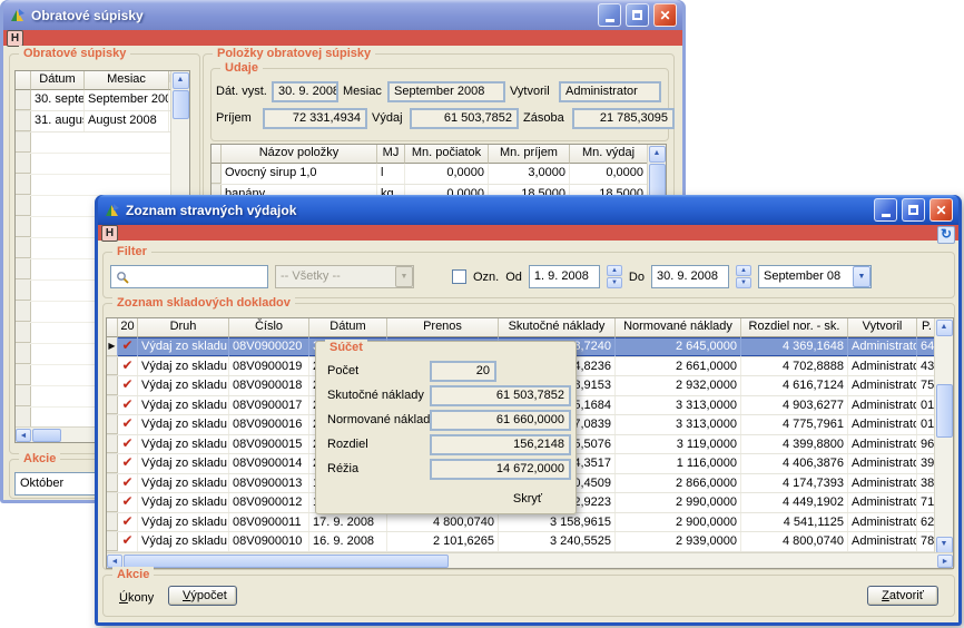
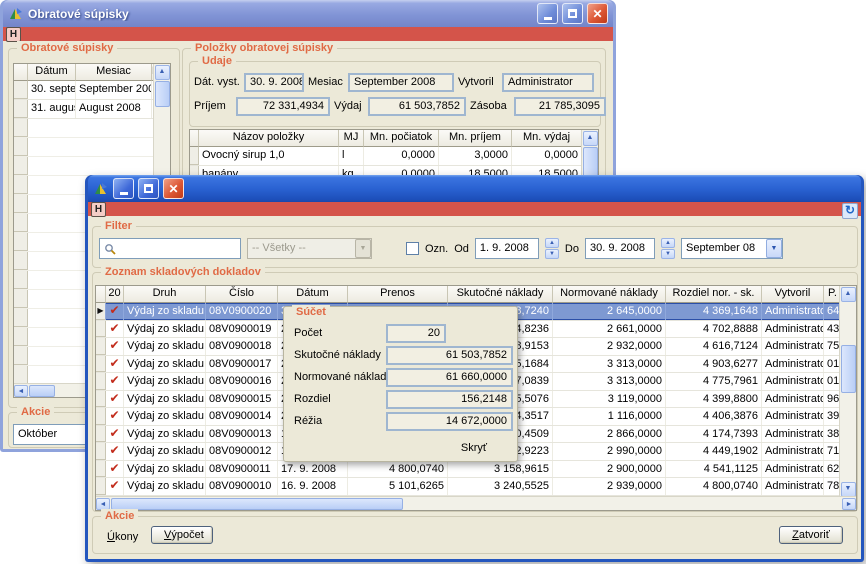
  Obratové súpisky
  ✕
  H
  Obratové súpisky
  Dátum
  Mesiac
  September 200
  August 2008
  Akcie
  Október
  Položky obratovej súpisky
  Udaje
  Dát. vyst.
  30. 9. 2008
  Mesiac
  September 2008
  Vytvoril
  Administrator
  Príjem
  72 331,4934
  Výdaj
  61 503,7852
  Zásoba
  21 785,3095
  Názov položky
  MJ
  Mn. počiatok
  Mn. príjem
  Mn. výdaj
  Ovocný sirup 1,0
  l
  0,0000
  3,0000
  0,0000
  banány
  kg
  0,0000
  18,5000
  18,5000
- Zoznam stravných výdajok
  ✕
  H
  ↻
  Filter
  -- Všetky --
  Ozn.
  Od
  1. 9. 2008
  Do
  30. 9. 2008
  September 08
  Zoznam skladových dokladov
  20
  Druh
  Číslo
  Dátum
  Prenos
  Skutočné náklady
  Normované náklady
  Rozdiel nor. - sk.
  Vytvoril
  P.
  ▶
  ✔
  Výdaj zo skladu
  08V0900020
  2 645,0000
  4 369,1648
  Administrato
  64
  ✔
  Výdaj zo skladu
  08V0900019
  2 661,0000
  4 702,8888
  Administrato
  43
  ✔
  Výdaj zo skladu
  08V0900018
  2 932,0000
  4 616,7124
  Administrato
  75
  ✔
  Výdaj zo skladu
  08V0900017
  3 313,0000
  4 903,6277
  Administrato
  01
  ✔
  Výdaj zo skladu
  08V0900016
  3 313,0000
  4 775,7961
  Administrato
  01
  ✔
  Výdaj zo skladu
  08V0900015
  3 119,0000
  4 399,8800
  Administrato
  96
  ✔
  Výdaj zo skladu
  08V0900014
  1 116,0000
  4 406,3876
  Administrato
  39
  ✔
  Výdaj zo skladu
  08V0900013
  2 866,0000
  4 174,7393
  Administrato
  38
  ✔
  Výdaj zo skladu
  08V0900012
  2 990,0000
  4 449,1902
  Administrato
  71
  ✔
  Výdaj zo skladu
  08V0900011
  17. 9. 2008
  4 800,0740
  3 158,9615
  2 900,0000
  4 541,1125
  Administrato
  62
  ✔
  Výdaj zo skladu
  08V0900010
  16. 9. 2008
- 2 101,6265
+ 5 101,6265
  3 240,5525
  2 939,0000
  4 800,0740
  Administrato
  78
  Súčet
  Počet
  20
  Skutočné náklady
  61 503,7852
  Normované náklad
  61 660,0000
  Rozdiel
  156,2148
  Réžia
  14 672,0000
  Skryť
  Akcie
  Úkony
  Výpočet
  Zatvoriť
